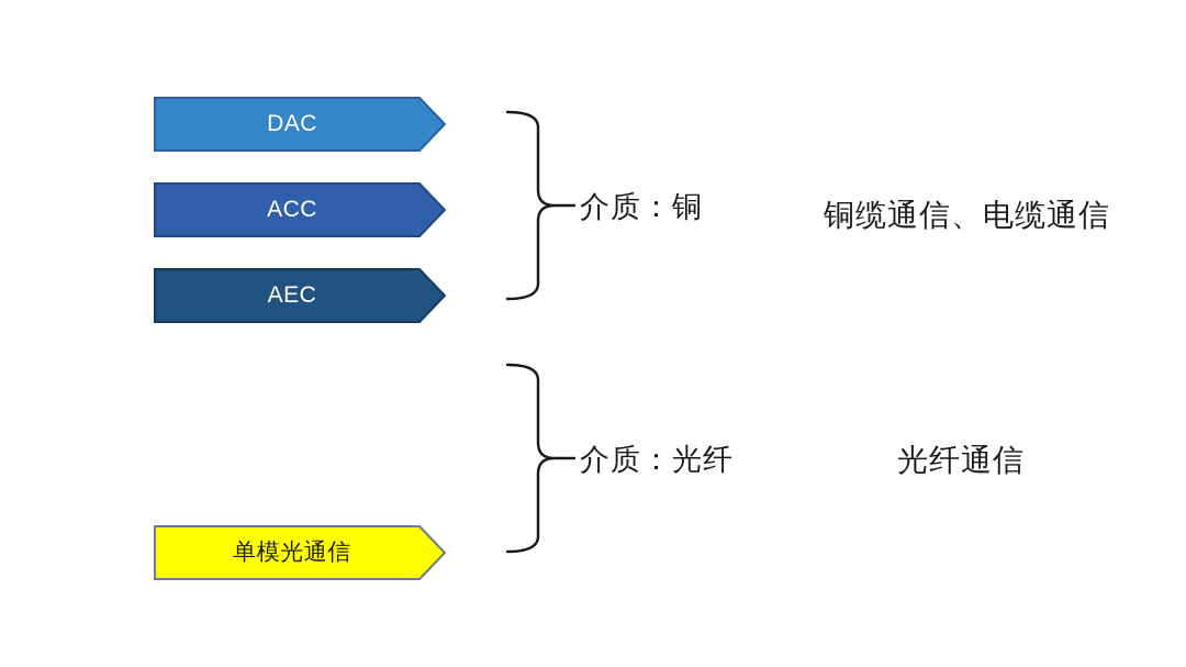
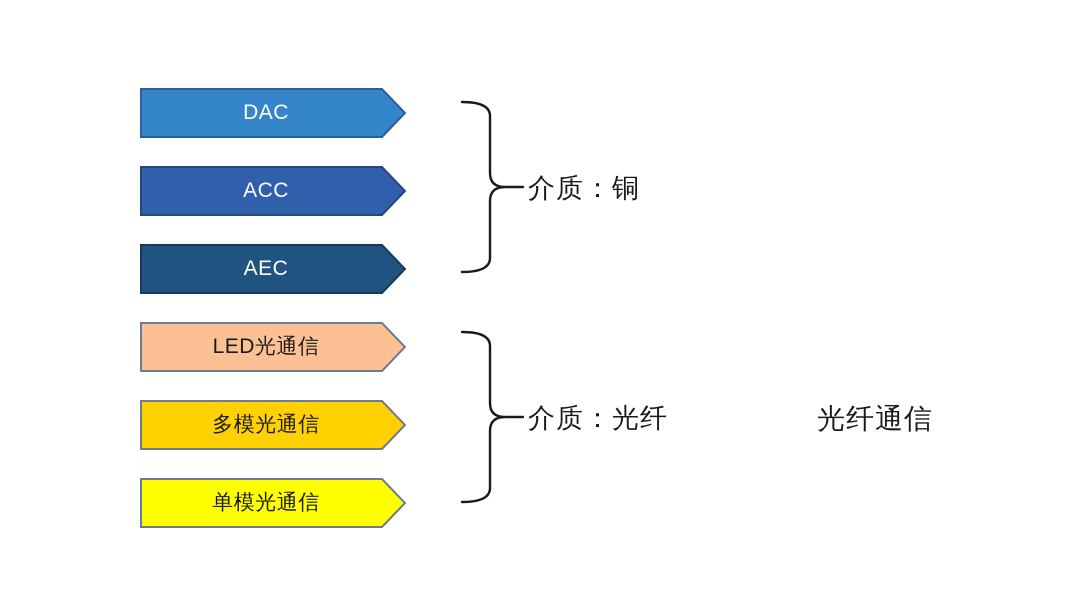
  DAC
  ACC
  AEC
+ LED光通信
+ 多模光通信
  单模光通信
  介质：铜
- 铜缆通信、电缆通信
  介质：光纤
  光纤通信
